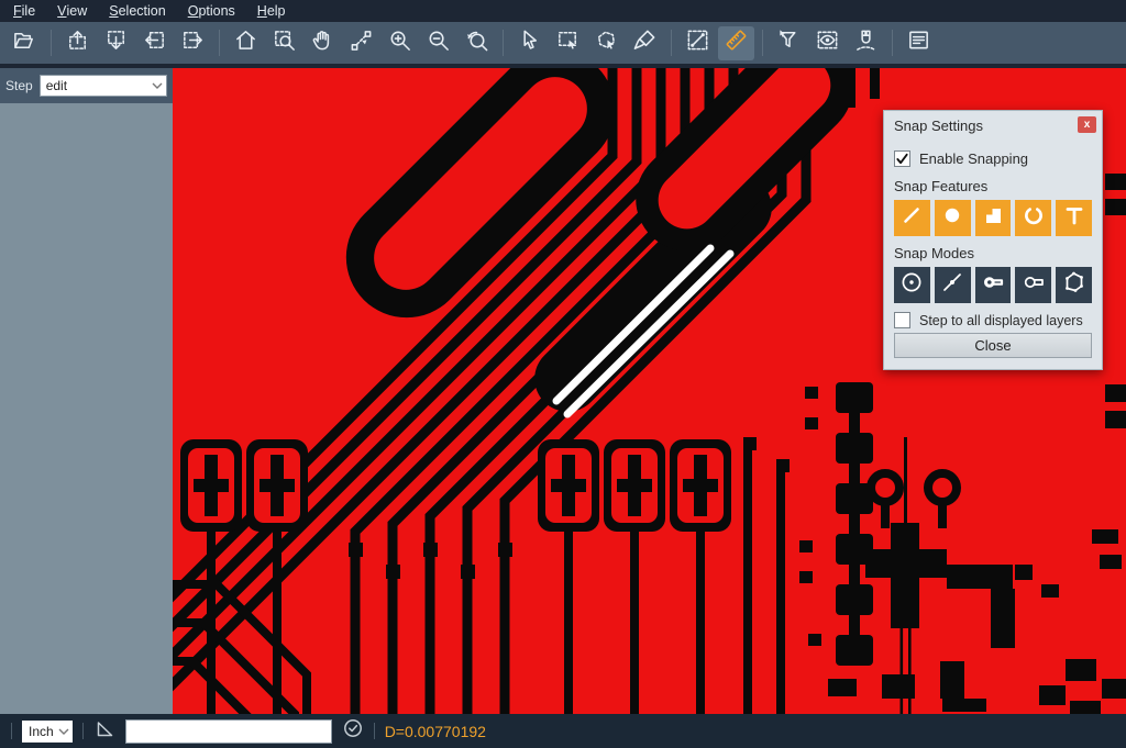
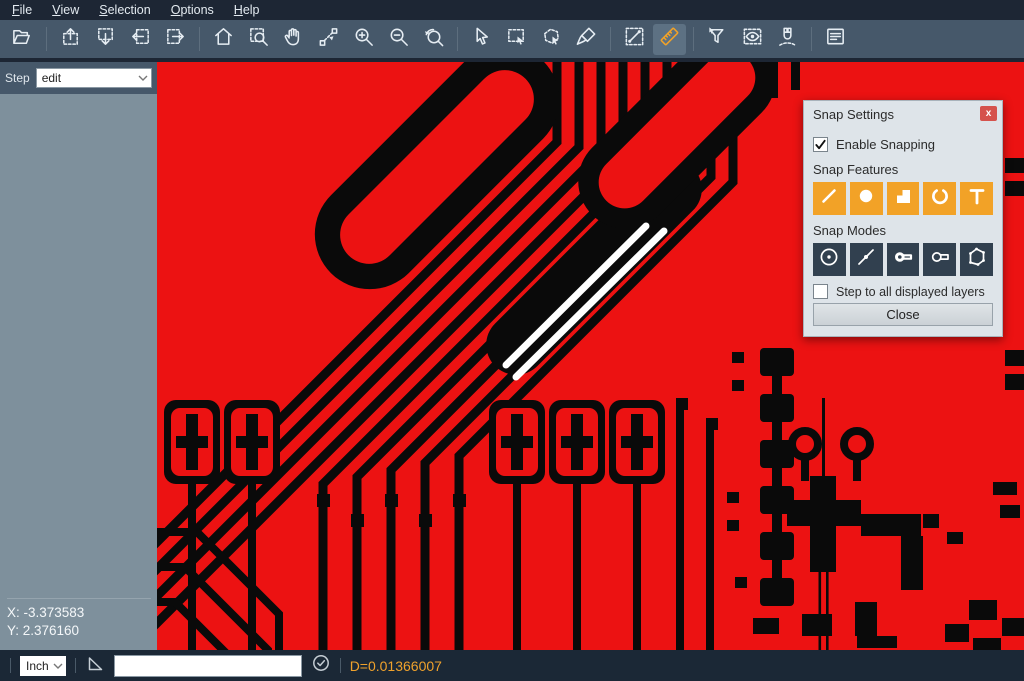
  F
  ile
  V
  iew
  S
  election
  O
  ptions
  H
  elp
  Step
  edit
+ X: -3.373583
+ Y: 2.376160
  Snap Settings
  x
  Enable Snapping
  Snap Features
  Snap Modes
  Step to all displayed layers
  Close
  Inch
- D=0.00770192
+ D=0.01366007
